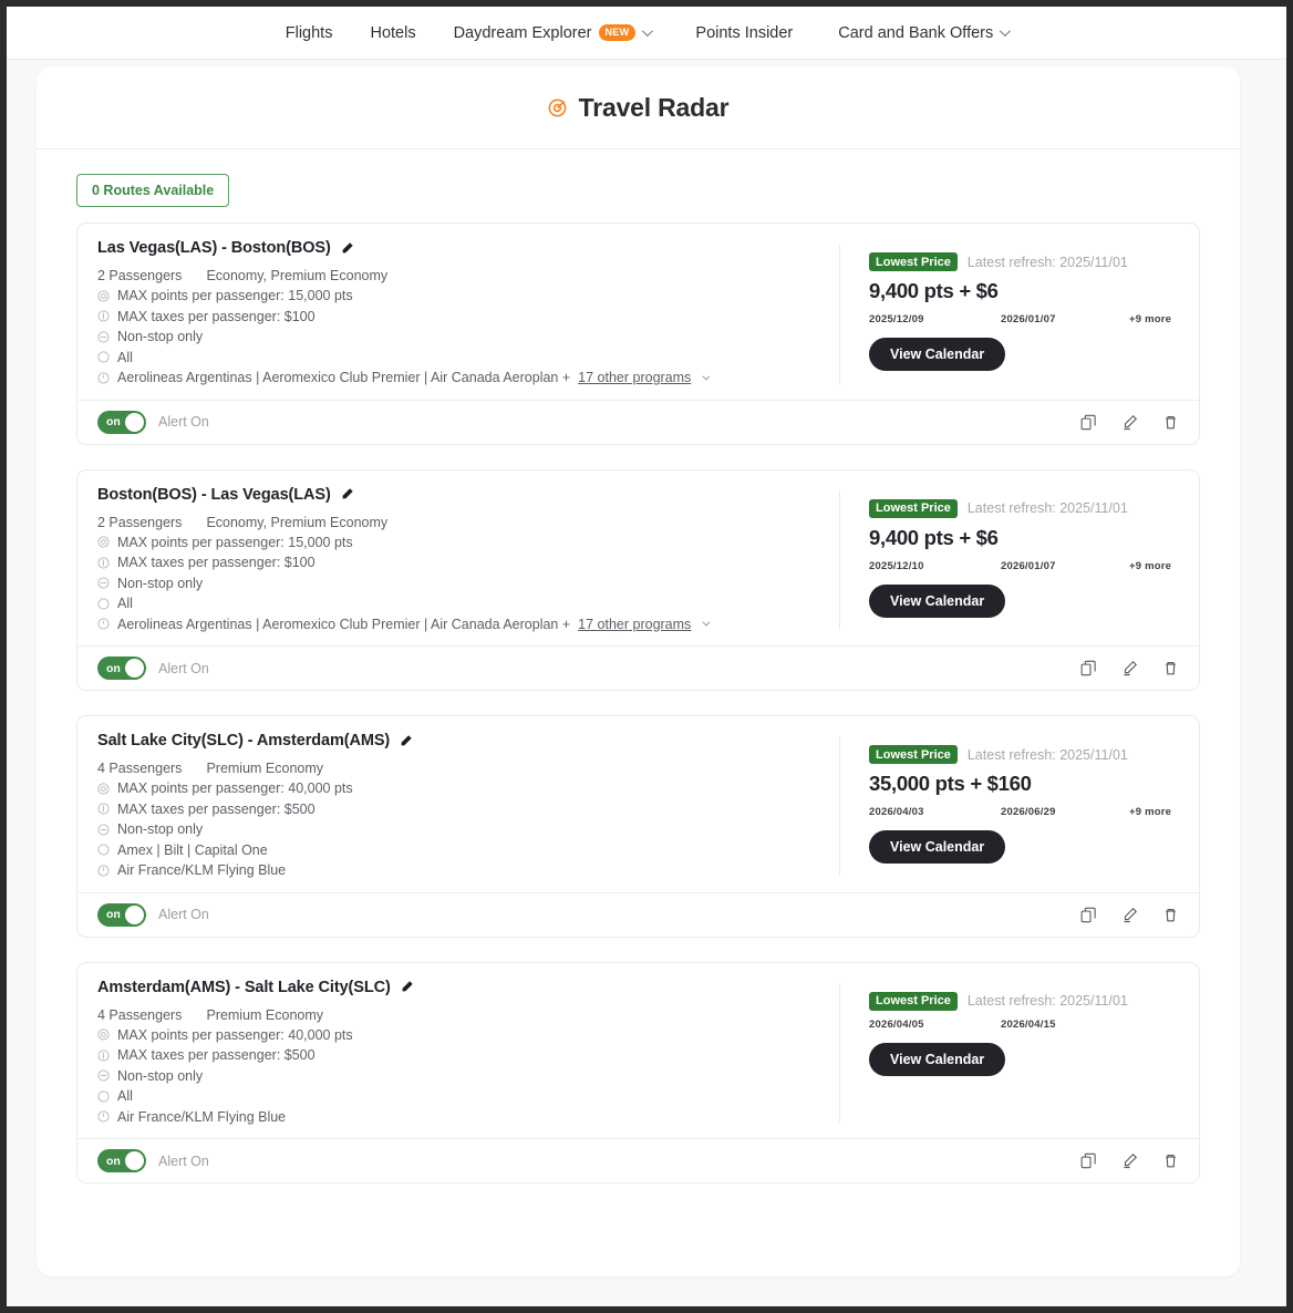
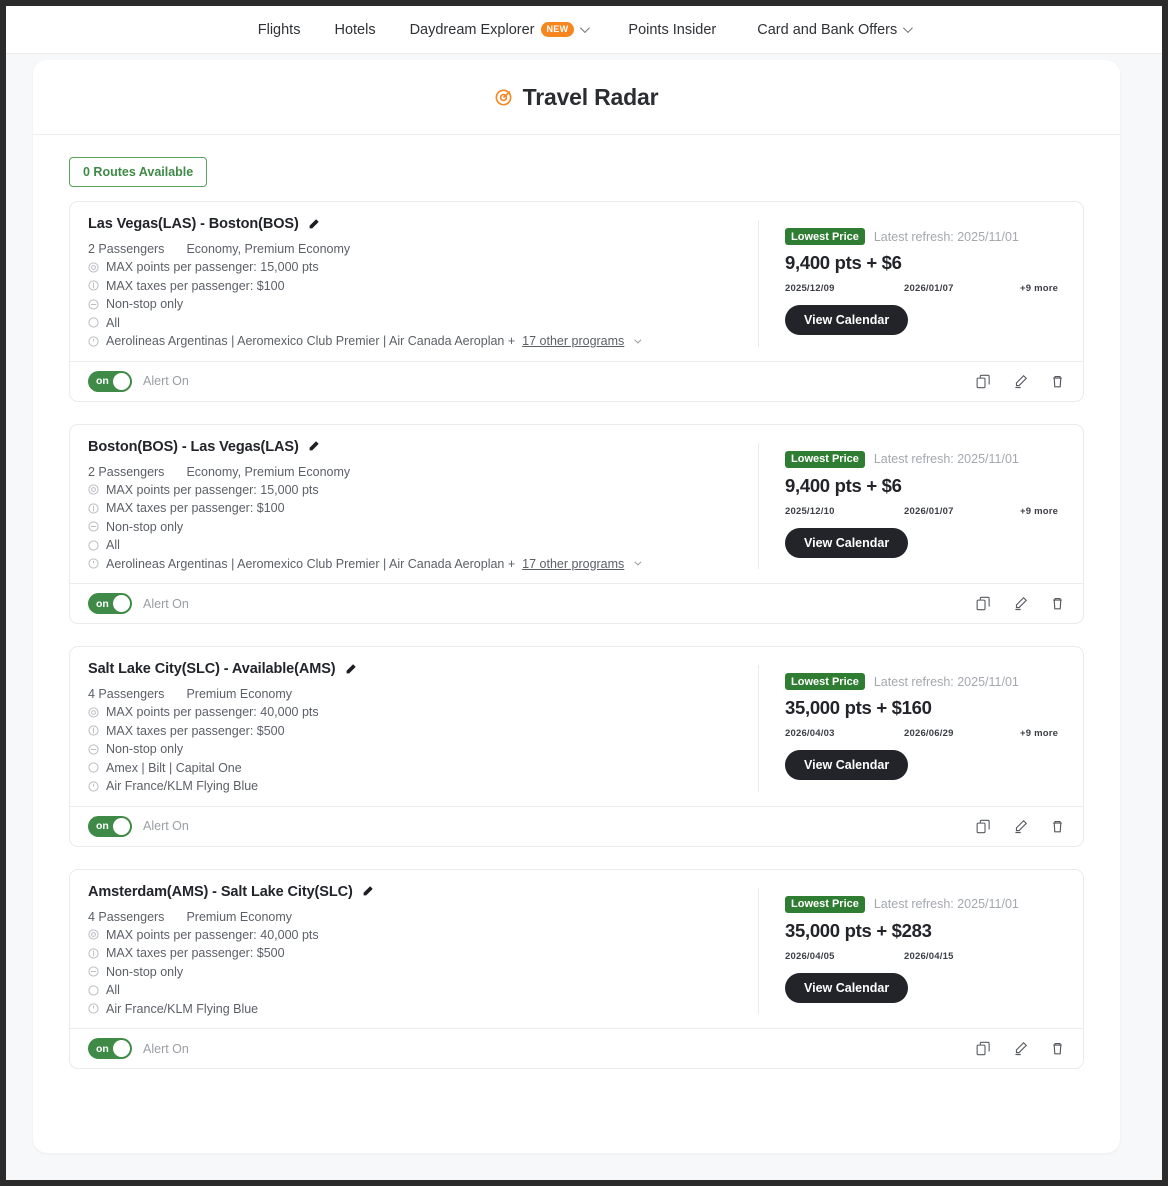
  Flights
  Hotels
  Daydream Explorer
  NEW
  Points Insider
  Card and Bank Offers
  Travel Radar
  0 Routes Available
  Las Vegas(LAS) - Boston(BOS)
  2 Passengers
  Economy, Premium Economy
  MAX points per passenger: 15,000 pts
  MAX taxes per passenger: $100
  Non-stop only
  All
  Aerolineas Argentinas | Aeromexico Club Premier | Air Canada Aeroplan +
  17 other programs
  Lowest Price
  Latest refresh: 2025/11/01
  9,400 pts + $6
  2025/12/09
  2026/01/07
  +9 more
  View Calendar
  on
  Alert On
  Boston(BOS) - Las Vegas(LAS)
  2 Passengers
  Economy, Premium Economy
  MAX points per passenger: 15,000 pts
  MAX taxes per passenger: $100
  Non-stop only
  All
  Aerolineas Argentinas | Aeromexico Club Premier | Air Canada Aeroplan +
  17 other programs
  Lowest Price
  Latest refresh: 2025/11/01
  9,400 pts + $6
  2025/12/10
  2026/01/07
  +9 more
  View Calendar
  on
  Alert On
- Salt Lake City(SLC) - Amsterdam(AMS)
+ Salt Lake City(SLC) - Available(AMS)
  4 Passengers
  Premium Economy
  MAX points per passenger: 40,000 pts
  MAX taxes per passenger: $500
  Non-stop only
  Amex | Bilt | Capital One
  Air France/KLM Flying Blue
  Lowest Price
  Latest refresh: 2025/11/01
  35,000 pts + $160
  2026/04/03
  2026/06/29
  +9 more
  View Calendar
  on
  Alert On
  Amsterdam(AMS) - Salt Lake City(SLC)
  4 Passengers
  Premium Economy
  MAX points per passenger: 40,000 pts
  MAX taxes per passenger: $500
  Non-stop only
  All
  Air France/KLM Flying Blue
  Lowest Price
  Latest refresh: 2025/11/01
+ 35,000 pts + $283
  2026/04/05
  2026/04/15
  View Calendar
  on
  Alert On
